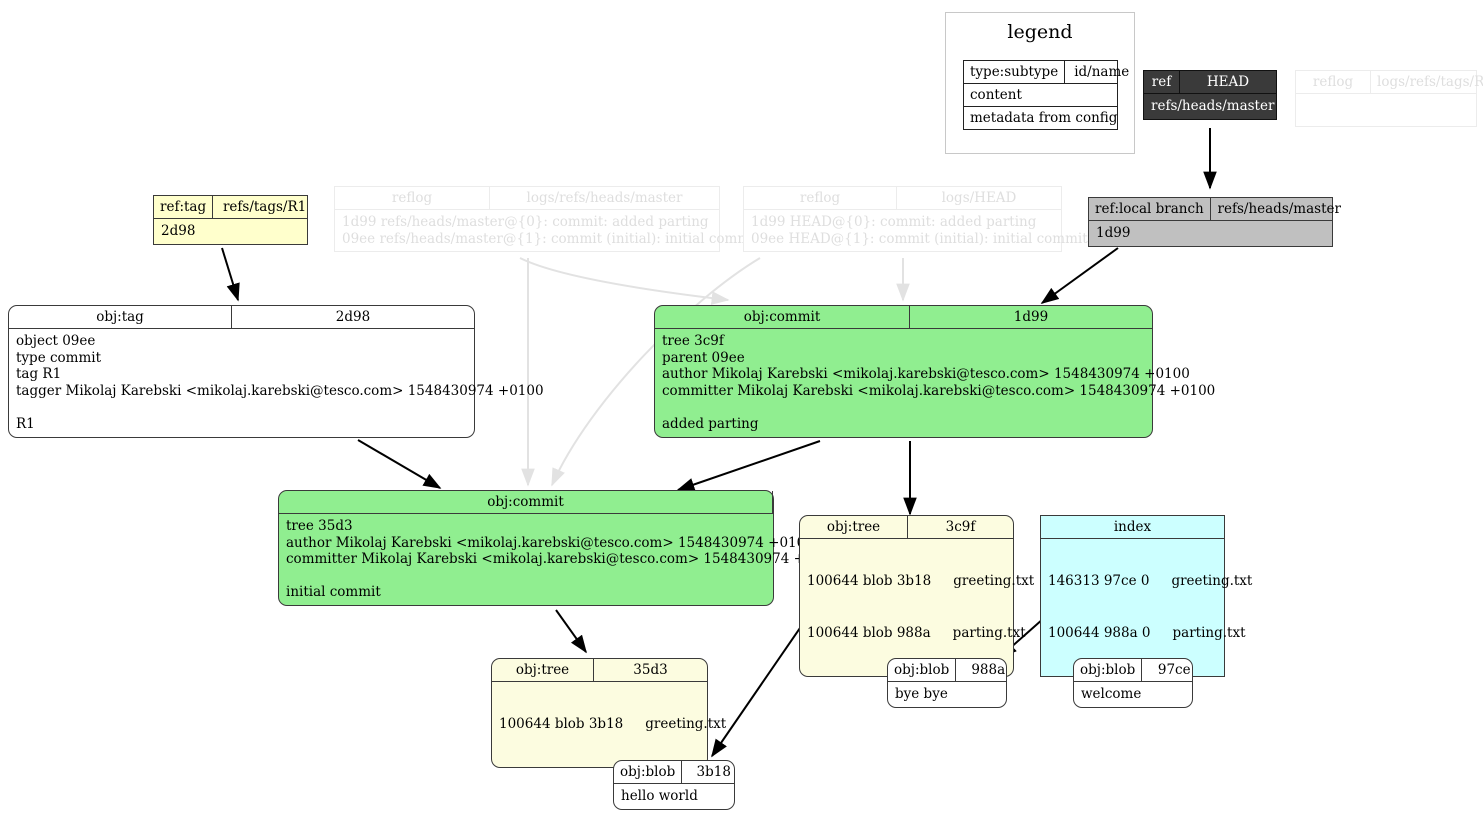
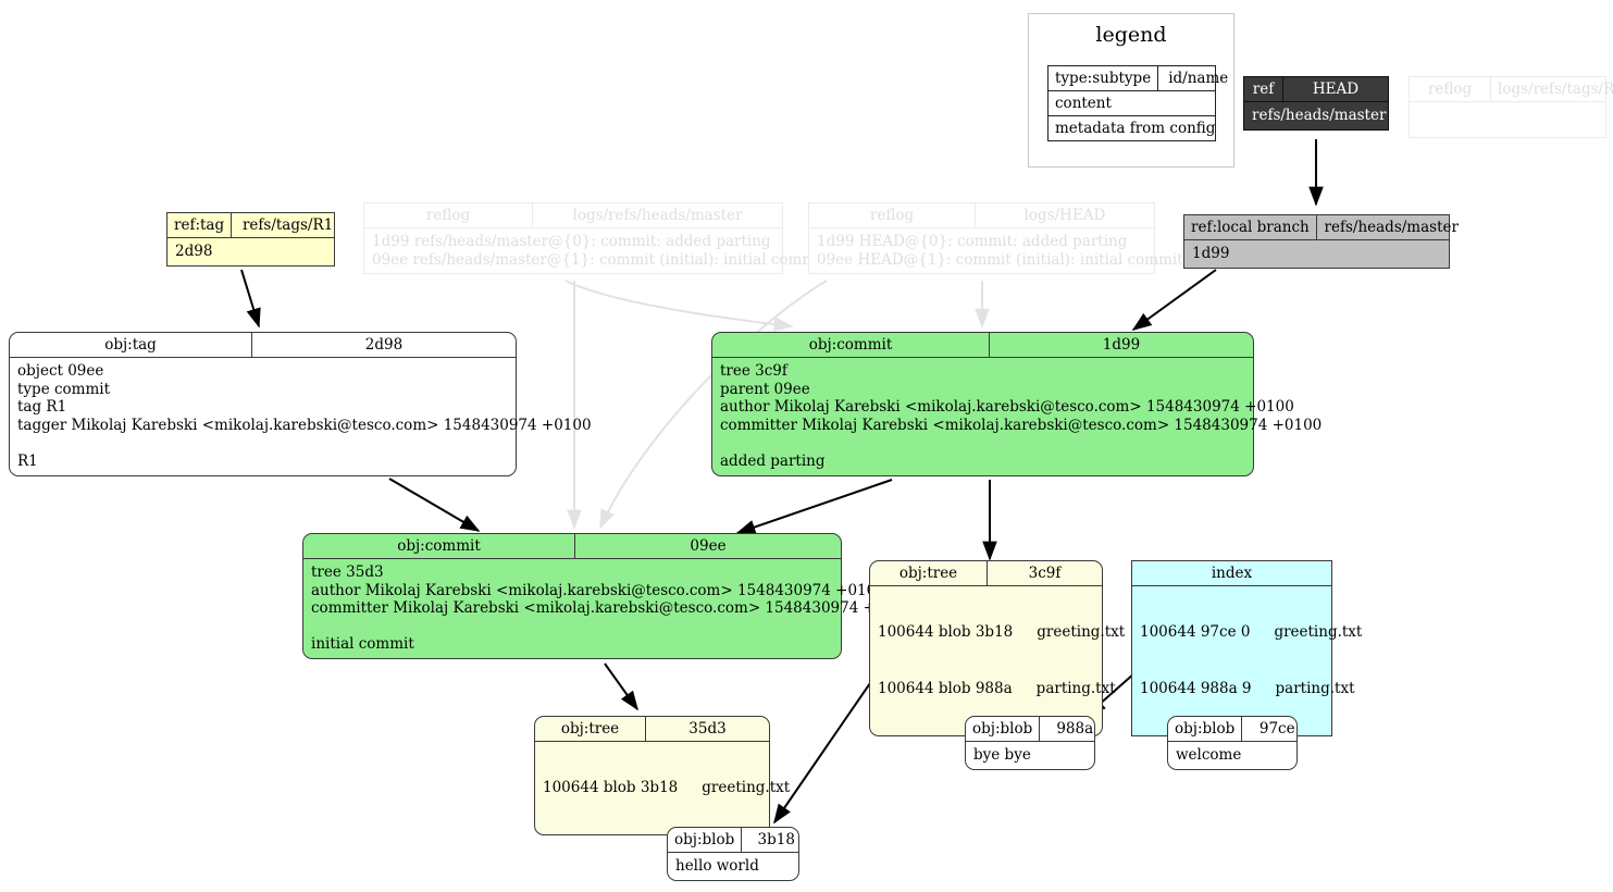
  legend
  type:subtype
  id/name
  content
  metadata from config
  ref
  HEAD
  refs/heads/master
  reflog
  logs/refs/tags/R
  ref:local branch
  refs/heads/master
  1d99
  ref:tag
  refs/tags/R1
  2d98
  reflog
  logs/refs/heads/master
  1d99 refs/heads/master@{0}: commit: added parting
  09ee refs/heads/master@{1}: commit (initial): initial com
  reflog
  logs/HEAD
  1d99 HEAD@{0}: commit: added parting
  09ee HEAD@{1}: commit (initial): initial commit
  obj:tag
  2d98
  object 09ee
  type commit
  tag R1
  tagger Mikolaj Karebski <mikolaj.karebski@tesco.com> 1548430974 +0100
  R1
  obj:commit
  1d99
  tree 3c9f
  parent 09ee
  author Mikolaj Karebski <mikolaj.karebski@tesco.com> 1548430974 +0100
  committer Mikolaj Karebski <mikolaj.karebski@tesco.com> 1548430974 +0100
  added parting
  obj:commit
+ 09ee
  tree 35d3
  author Mikolaj Karebski <mikolaj.karebski@tesco.com> 1548430974 +01
  committer Mikolaj Karebski <mikolaj.karebski@tesco.com> 1548430974
  initial commit
  obj:tree
  3c9f
  100644 blob 3b18
  greeting.txt
  100644 blob 988a
  parting.txt
  index
- 146313 97ce 0
+ 100644 97ce 0
  greeting.txt
- 100644 988a 0
+ 100644 988a 9
  parting.txt
  obj:tree
  35d3
  100644 blob 3b18
  greeting.txt
  obj:blob
  988a
  bye bye
  obj:blob
  97ce
  welcome
  obj:blob
  3b18
  hello world
